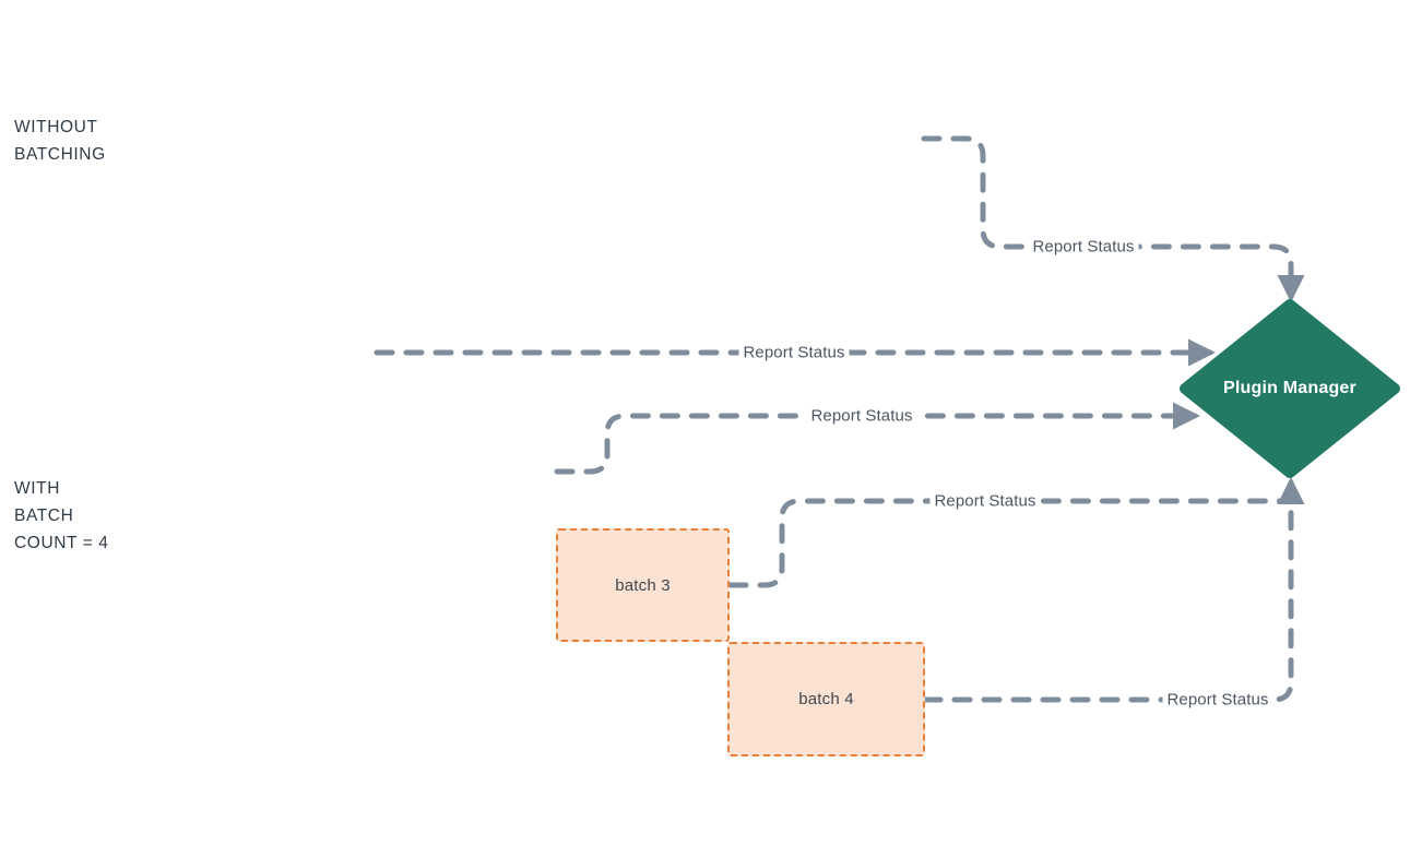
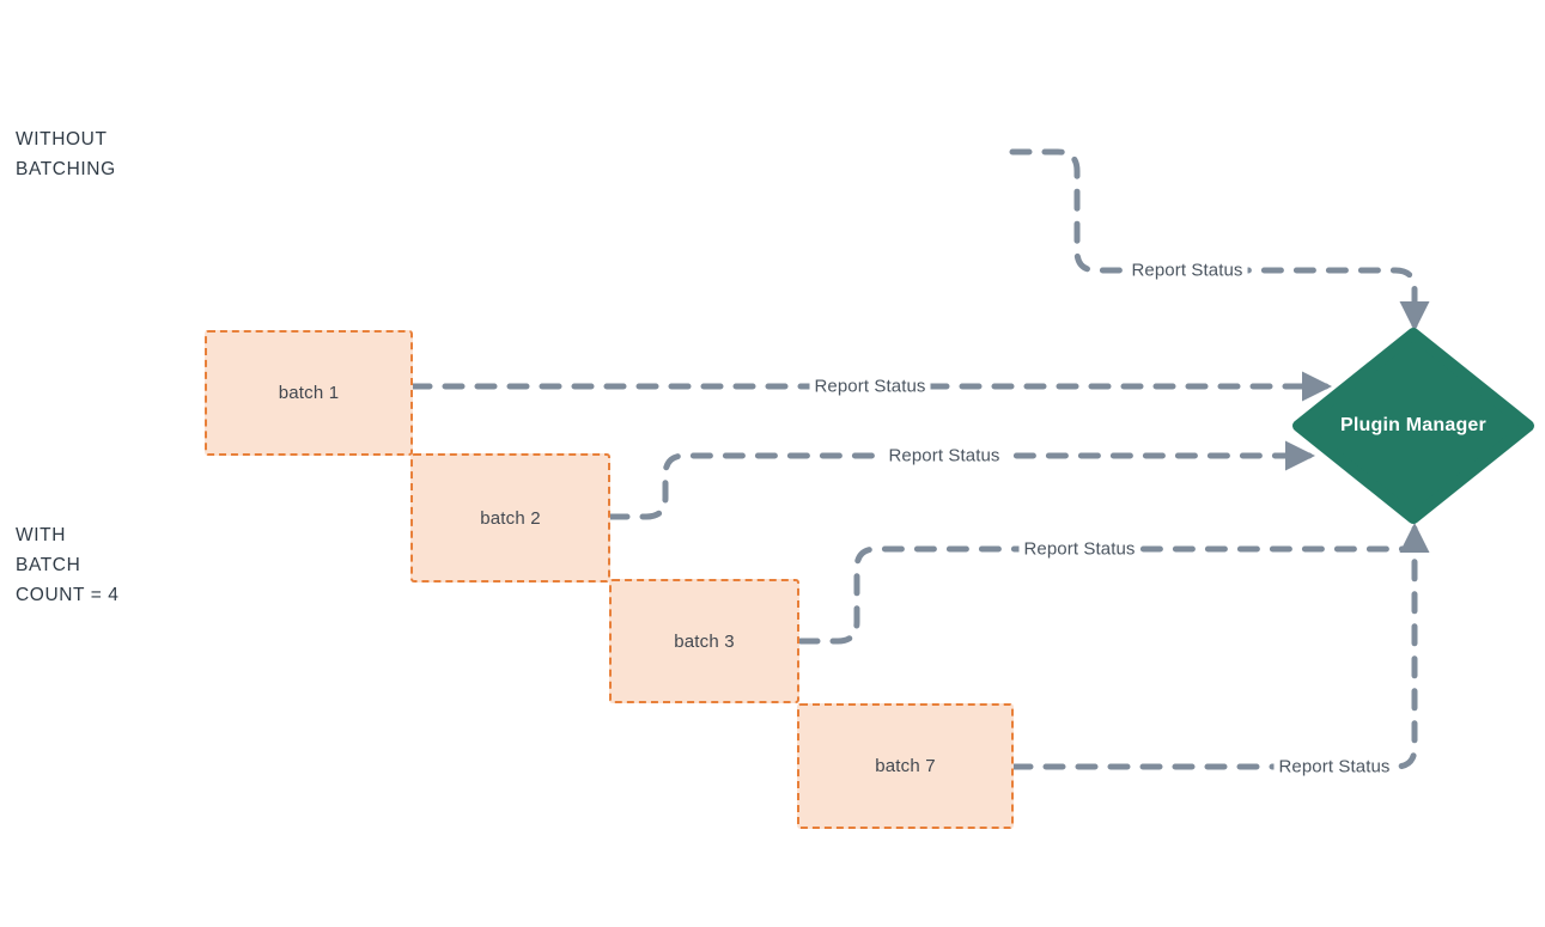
  WITHOUT
  BATCHING
  WITH
  BATCH
  COUNT = 4
+ batch 1
+ batch 2
  batch 3
- batch 4
+ batch 7
  Report Status
  Report Status
  Report Status
  Report Status
  Report Status
  Plugin Manager
